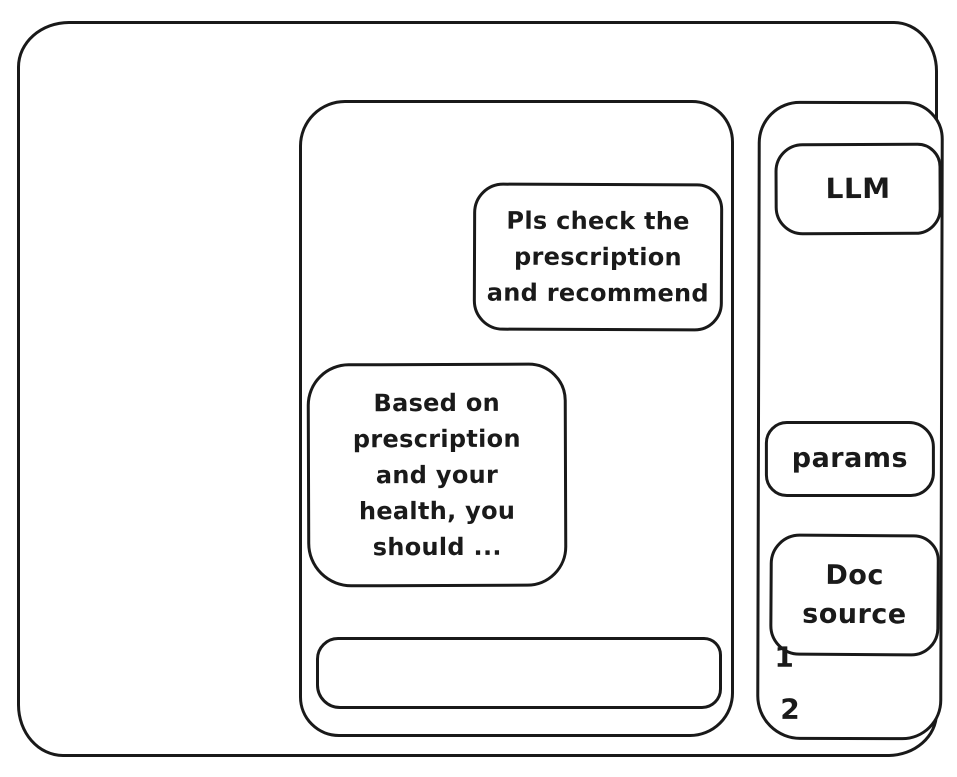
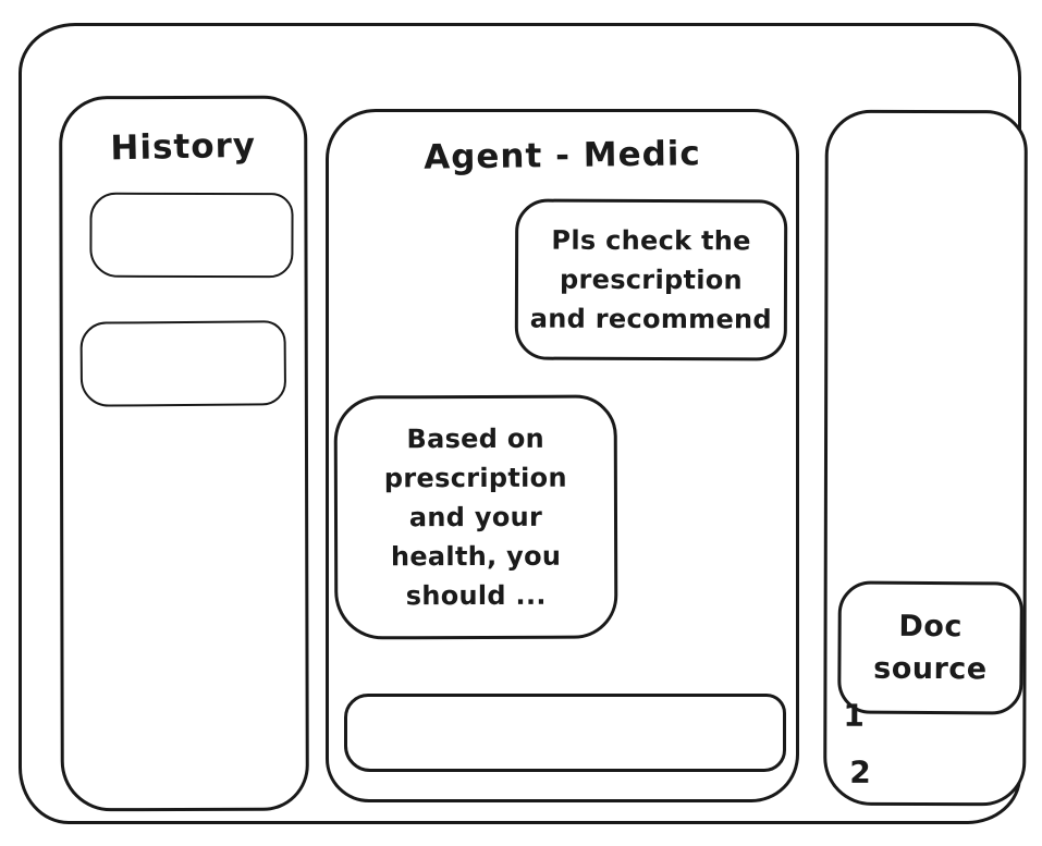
+ History
+ Agent - Medic
  Pls check the
  prescription
  and recommend
  Based on
  prescription
  and your
  health, you
  should ...
- LLM
- params
  Doc
  source
  1
  2
